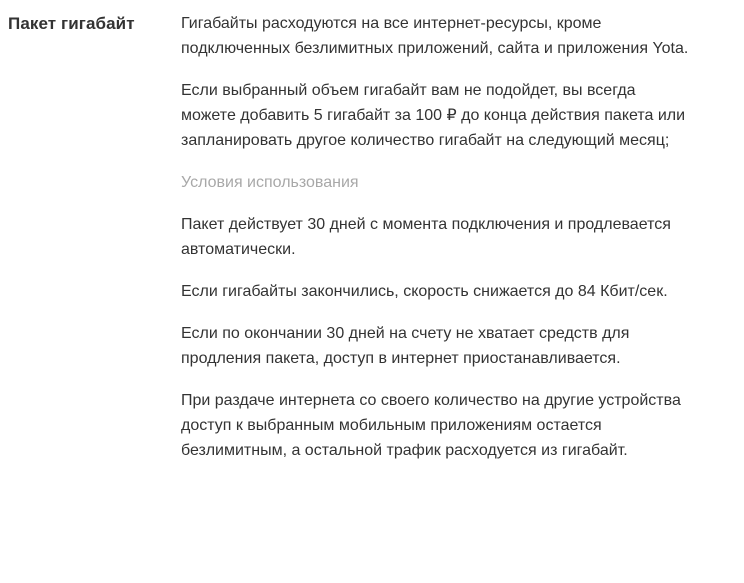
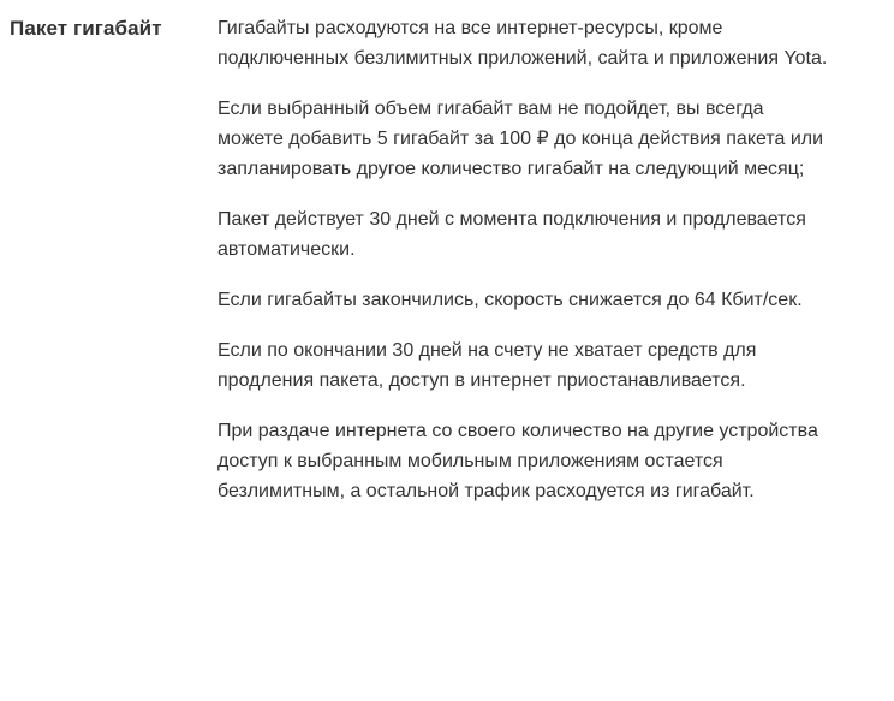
  Пакет гигабайт
  Гигабайты расходуются на все интернет-ресурсы, кроме подключенных безлимитных приложений, сайта и приложения Yota.
  Если выбранный объем гигабайт вам не подойдет, вы всегда можете добавить 5 гигабайт за 100 ₽ до конца действия пакета или запланировать другое количество гигабайт на следующий месяц;
- Условия использования
  Пакет действует 30 дней с момента подключения и продлевается автоматически.
- Если гигабайты закончились, скорость снижается до 84 Кбит/сек.
+ Если гигабайты закончились, скорость снижается до 64 Кбит/сек.
  Если по окончании 30 дней на счету не хватает средств для продления пакета, доступ в интернет приостанавливается.
  При раздаче интернета со своего количество на другие устройства доступ к выбранным мобильным приложениям остается безлимитным, а остальной трафик расходуется из гигабайт.
